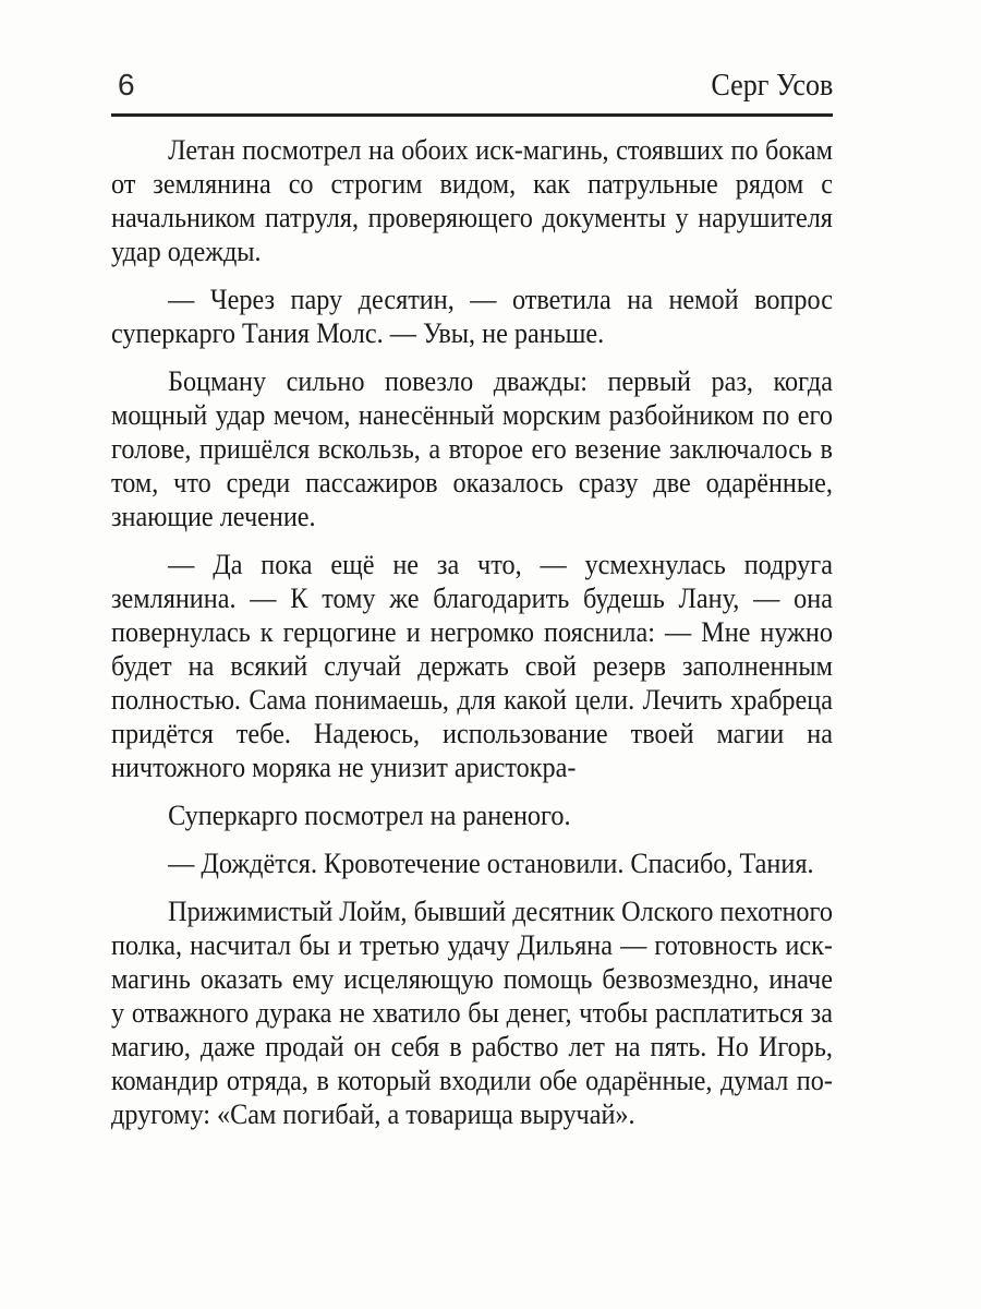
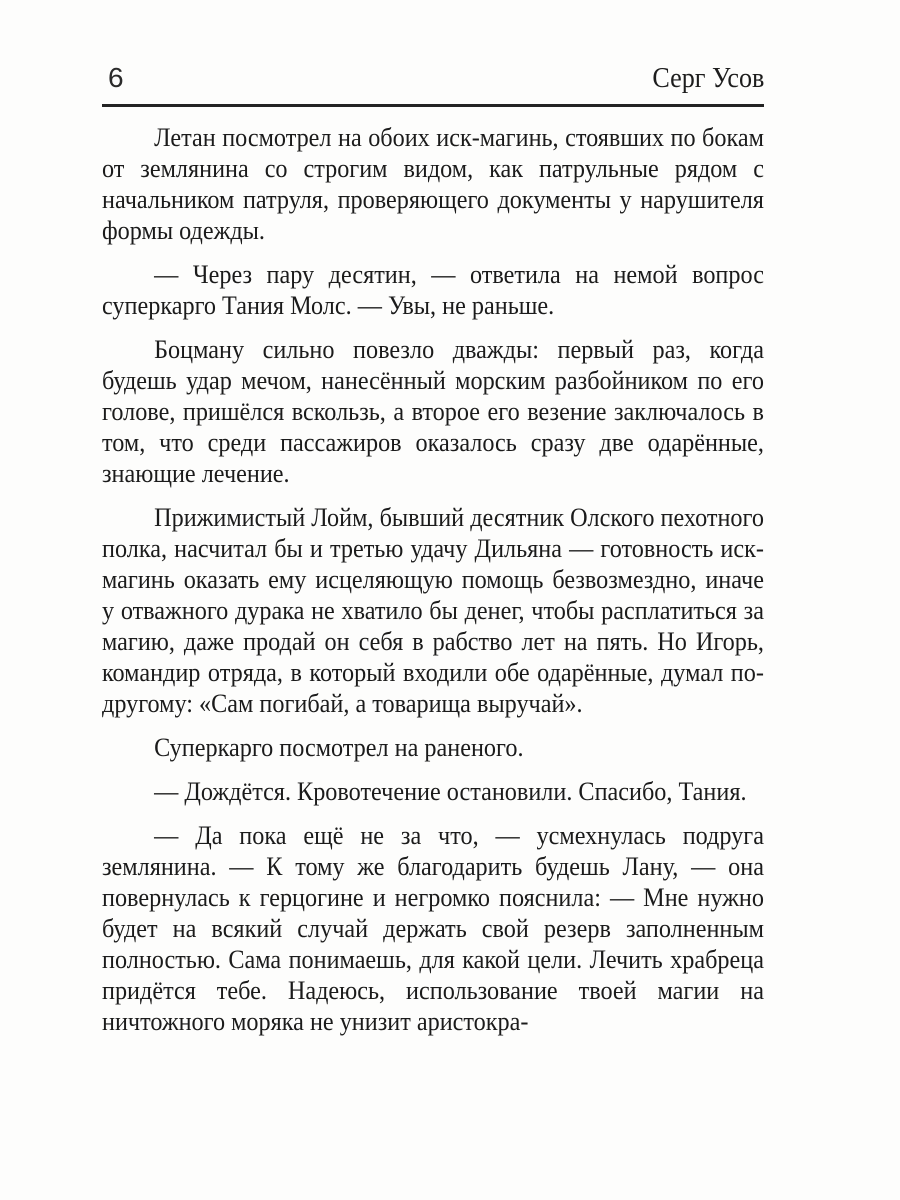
  6
  Серг Усов
- Летан посмотрел на обоих иск-магинь, стоявших по бокам от землянина со строгим видом, как патрульные рядом с начальником патруля, проверяющего документы у нарушителя удар одежды.
+ Летан посмотрел на обоих иск-магинь, стоявших по бокам от землянина со строгим видом, как патрульные рядом с начальником патруля, проверяющего документы у нарушителя формы одежды.
  — Через пару десятин, — ответила на немой вопрос суперкарго Тания Молс. — Увы, не раньше.
- Боцману сильно повезло дважды: первый раз, когда мощный удар мечом, нанесённый морским разбойником по его голове, пришёлся вскользь, а второе его везение заключалось в том, что среди пассажиров оказалось сразу две одарённые, знающие лечение.
+ Боцману сильно повезло дважды: первый раз, когда будешь удар мечом, нанесённый морским разбойником по его голове, пришёлся вскользь, а второе его везение заключалось в том, что среди пассажиров оказалось сразу две одарённые, знающие лечение.
- — Да пока ещё не за что, — усмехнулась подруга землянина. — К тому же благодарить будешь Лану, — она повернулась к герцогине и негромко пояснила: — Мне нужно будет на всякий случай держать свой резерв заполненным полностью. Сама понимаешь, для какой цели. Лечить храбреца придётся тебе. Надеюсь, использование твоей магии на ничтожного моряка не унизит аристокра-
+ Прижимистый Лойм, бывший десятник Олского пехотного полка, насчитал бы и третью удачу Дильяна — готовность иск-магинь оказать ему исцеляющую помощь безвозмездно, иначе у отважного дурака не хватило бы денег, чтобы расплатиться за магию, даже продай он себя в рабство лет на пять. Но Игорь, командир отряда, в который входили обе одарённые, думал по-другому: «Сам погибай, а товарища выручай».
  Суперкарго посмотрел на раненого.
  — Дождётся. Кровотечение остановили. Спасибо, Тания.
- Прижимистый Лойм, бывший десятник Олского пехотного полка, насчитал бы и третью удачу Дильяна — готовность иск-магинь оказать ему исцеляющую помощь безвозмездно, иначе у отважного дурака не хватило бы денег, чтобы расплатиться за магию, даже продай он себя в рабство лет на пять. Но Игорь, командир отряда, в который входили обе одарённые, думал по-другому: «Сам погибай, а товарища выручай».
+ — Да пока ещё не за что, — усмехнулась подруга землянина. — К тому же благодарить будешь Лану, — она повернулась к герцогине и негромко пояснила: — Мне нужно будет на всякий случай держать свой резерв заполненным полностью. Сама понимаешь, для какой цели. Лечить храбреца придётся тебе. Надеюсь, использование твоей магии на ничтожного моряка не унизит аристокра-
